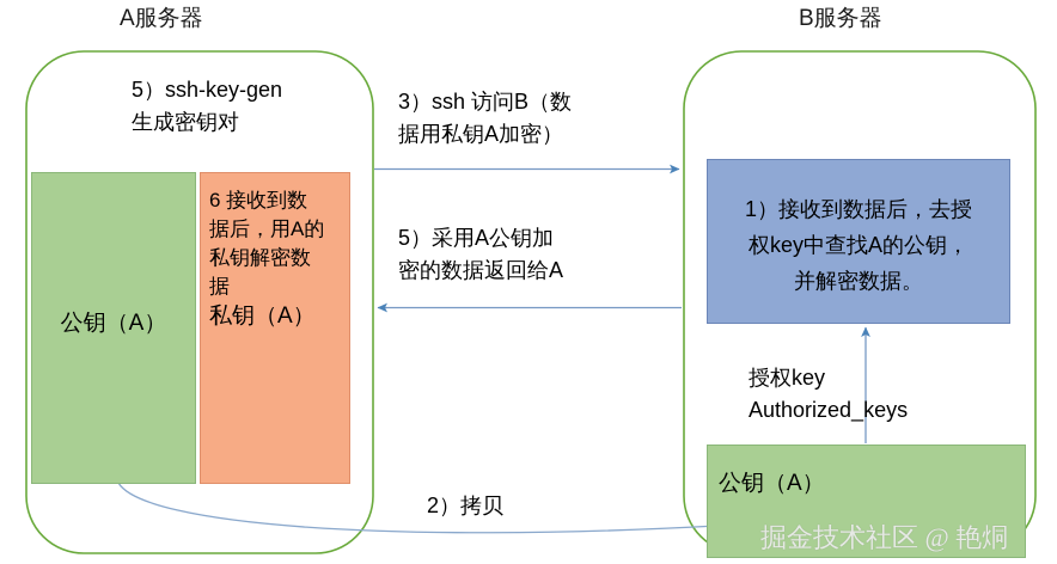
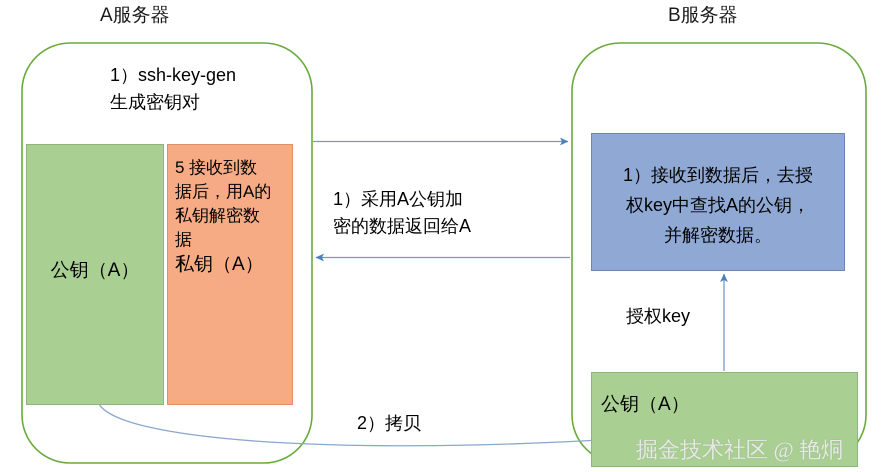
  A服务器
  B服务器
- 5）ssh-key-gen
+ 1）ssh-key-gen
  生成密钥对
  公钥（A）
- 6 接收到数
+ 5 接收到数
  据后，用A的
  私钥解密数
  据
  私钥（A）
- 3）ssh 访问B（数
- 据用私钥A加密）
- 5）采用A公钥加
+ 1）采用A公钥加
  密的数据返回给A
  1）接收到数据后，去授
  权key中查找A的公钥，
  并解密数据。
  授权key
- Authorized_keys
  公钥（A）
  2）拷贝
  掘金技术社区 @ 艳烔
